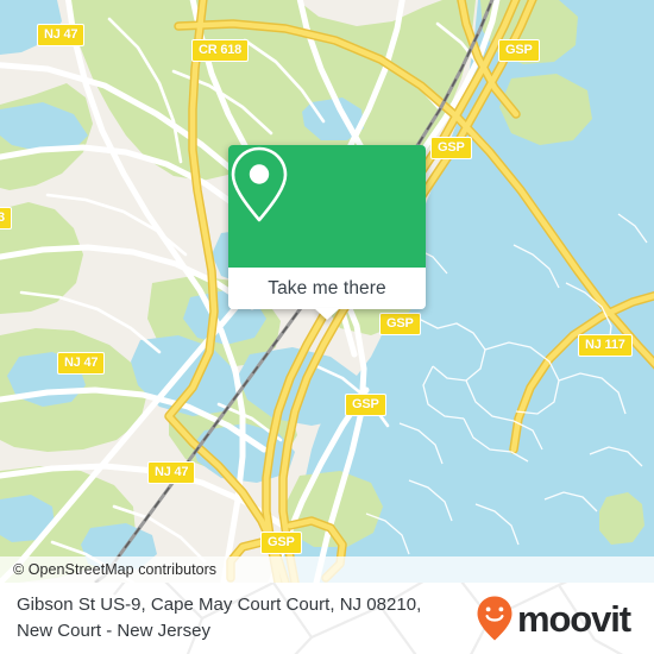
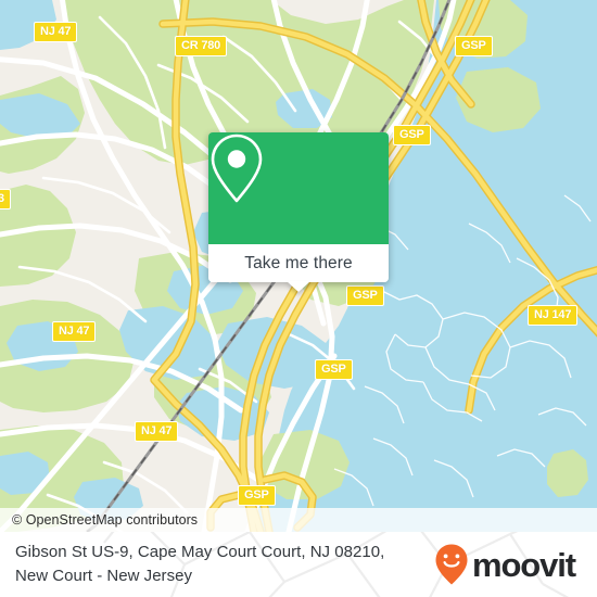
  NJ 47
- CR 618
+ CR 780
  GSP
  GSP
  3
  GSP
- NJ 117
+ NJ 147
  NJ 47
  GSP
  NJ 47
  GSP
  Take me there
  © OpenStreetMap contributors
  Gibson St US-9, Cape May Court Court, NJ 08210,
  New Court - New Jersey
  moovit
